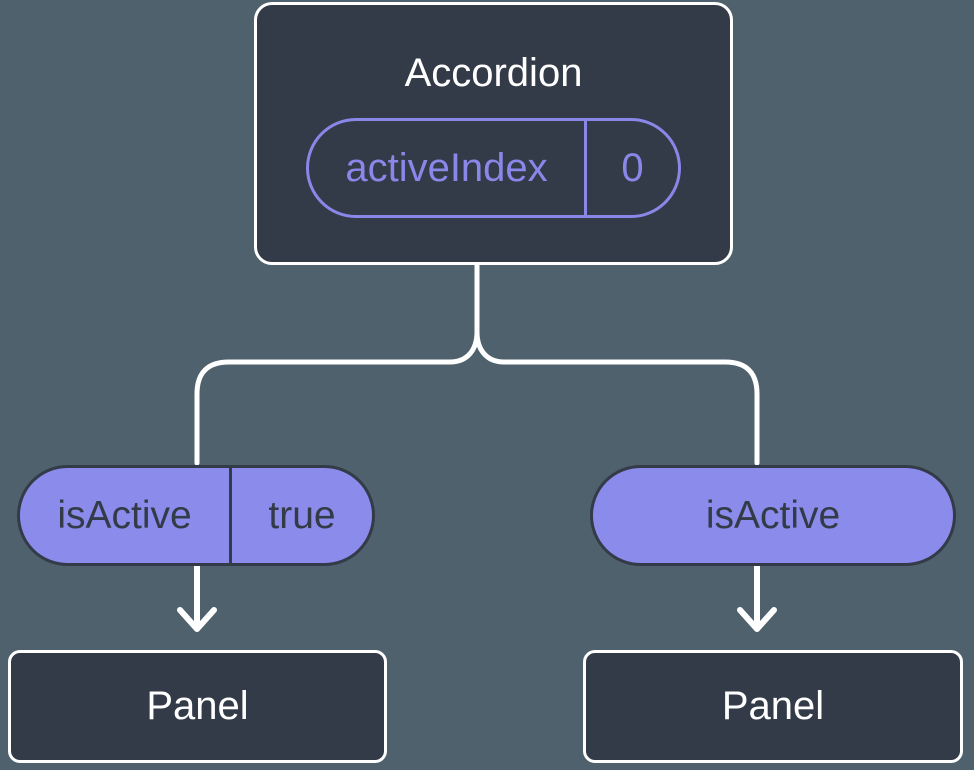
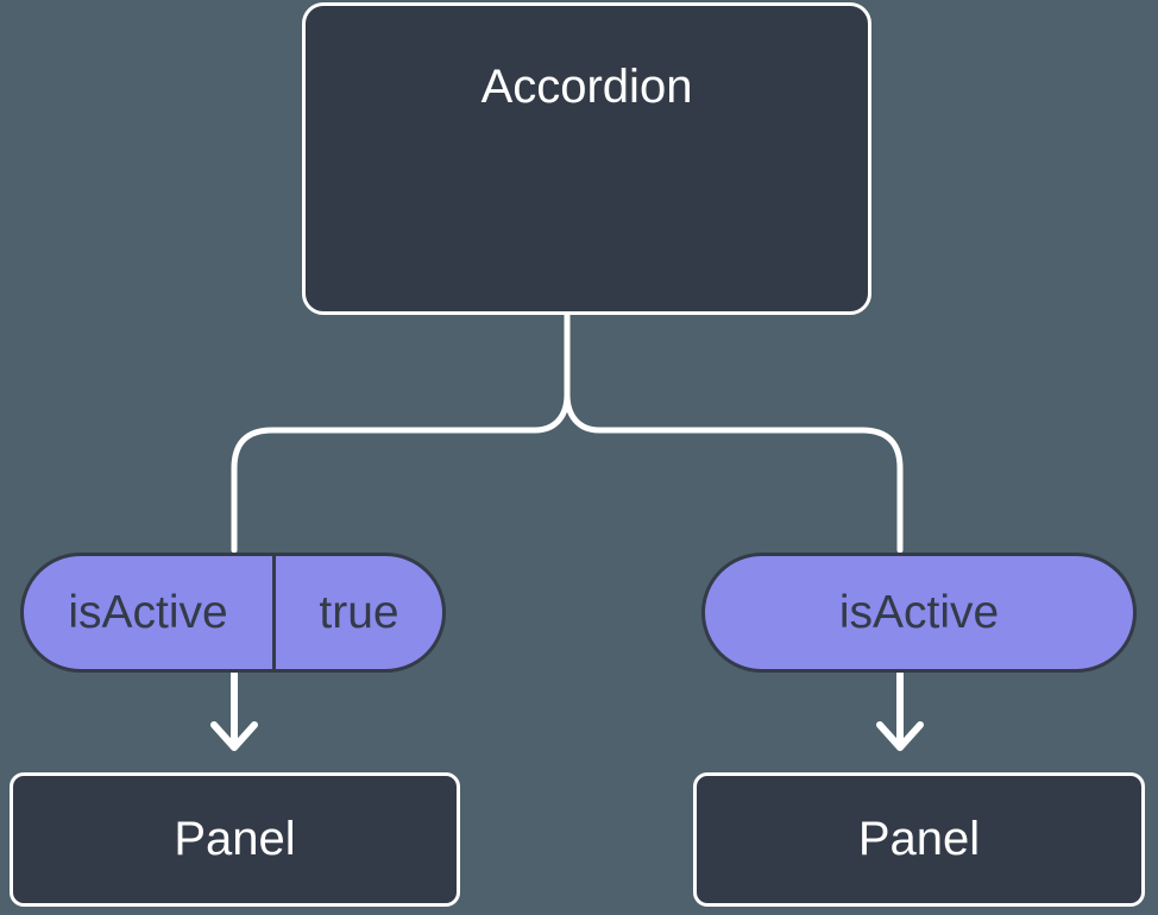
  Accordion
- activeIndex
- 0
  isActive
  true
  isActive
  Panel
  Panel
